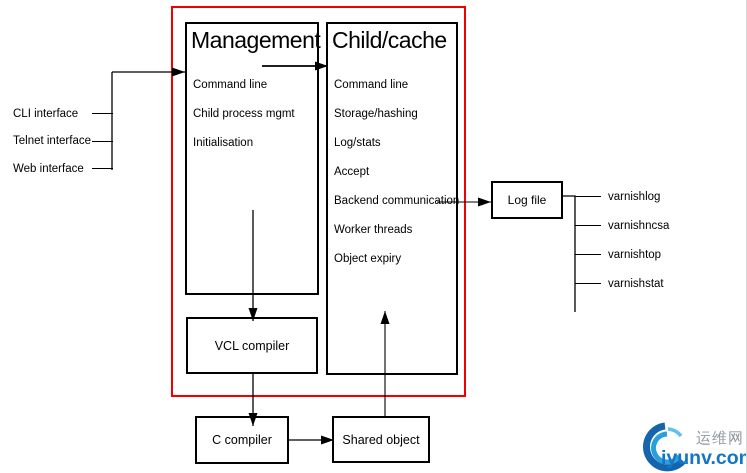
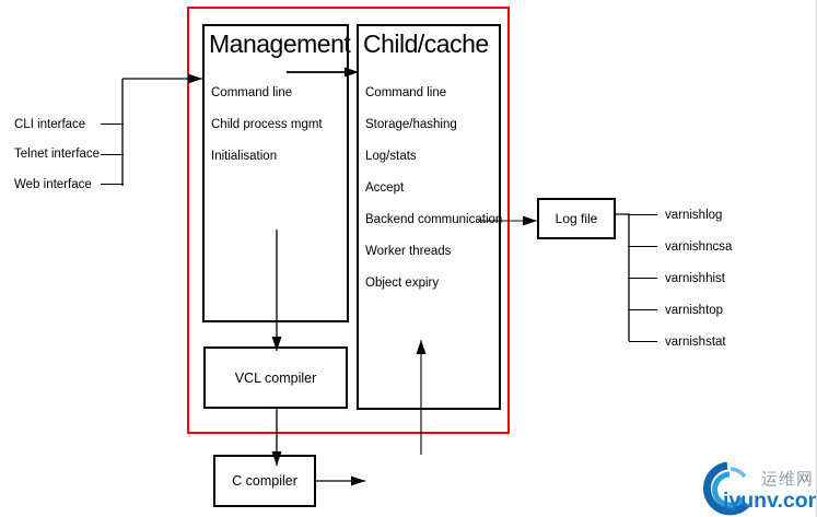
  Management
  Command line
  Child process mgmt
  Initialisation
  Child/cache
  Command line
  Storage/hashing
  Log/stats
  Accept
  Backend communicatio
  Worker threads
  Object expiry
  VCL compiler
  Log file
  C compiler
- Shared object
  CLI interface
  Telnet interface
  Web interface
  varnishlog
  varnishncsa
+ varnishhist
  varnishtop
  varnishstat
  运维网
  iyunv.co
